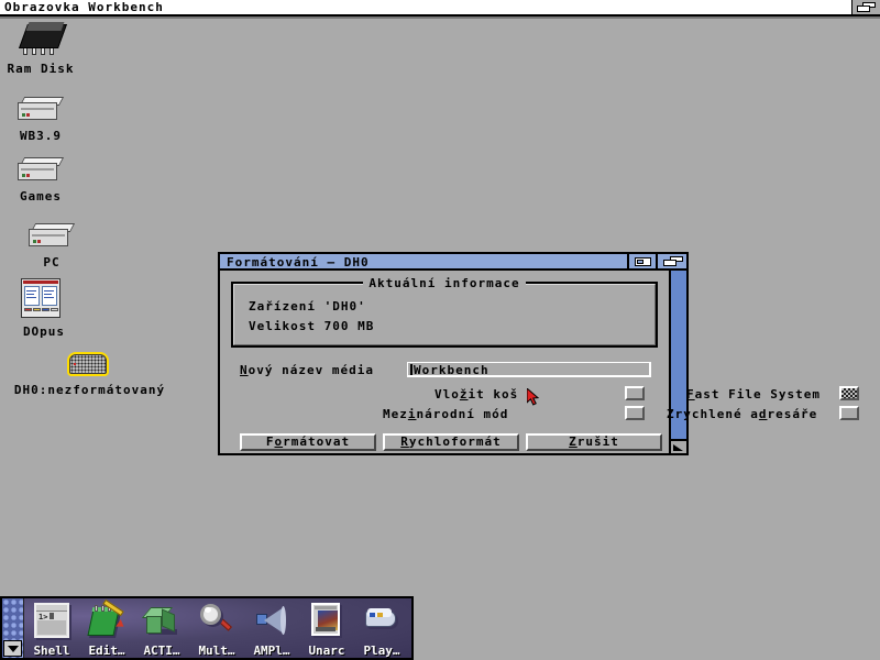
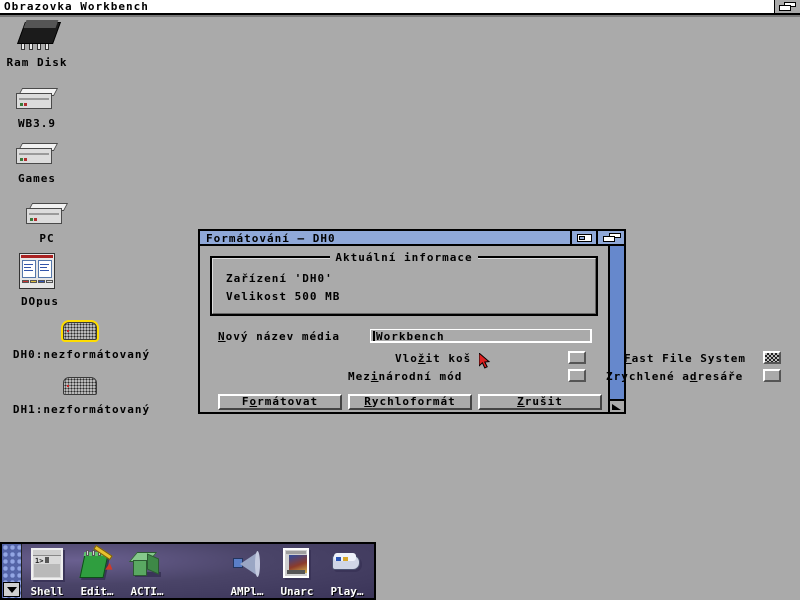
  Obrazovka Workbench
  Ram Disk
  WB3.9
  Games
  PC
  DOpus
  DH0:nezformátovaný
+ DH1:nezformátovaný
  Formátování – DH0
  Aktuální informace
  Zařízení 'DH0'
- Velikost 700 MB
+ Velikost 500 MB
  Nový název média
  Workbench
  Vložit koš
  Fast File System
  Mezinárodní mód
  Zrychlené adresáře
  Formátovat
  Rychloformát
  Zrušit
  1>
  Shell
  Edit…
  ACTI…
- Mult…
  AMPl…
  Unarc
  Play…
